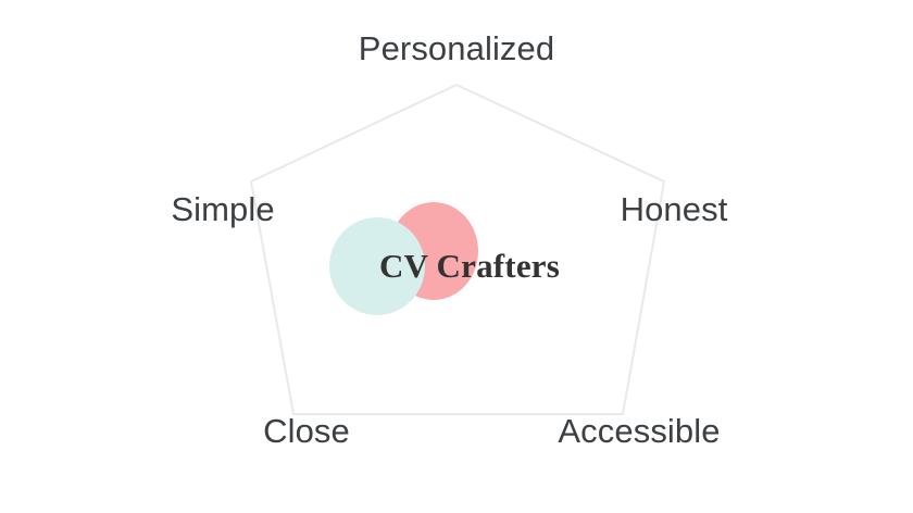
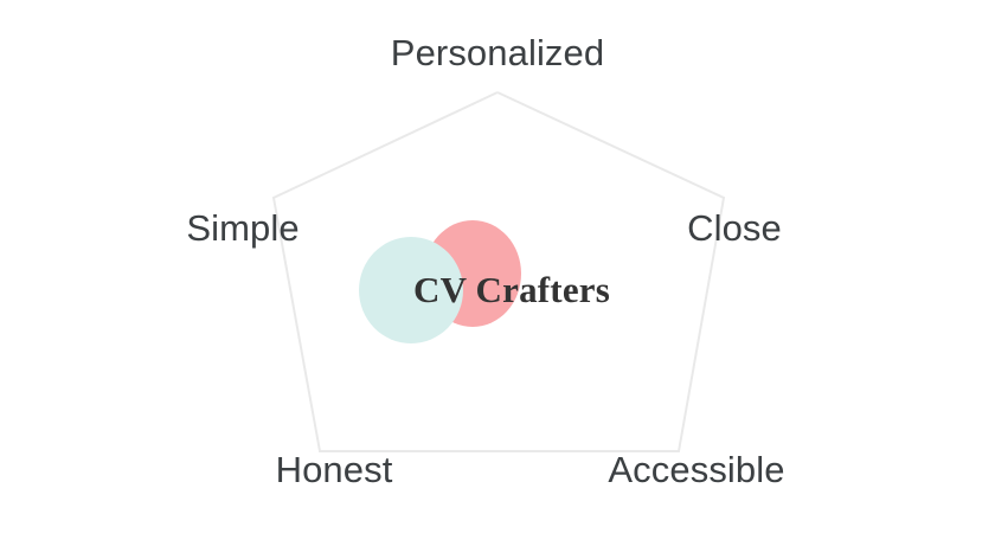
  CV Crafters
  Personalized
- Honest
+ Close
  Accessible
- Close
+ Honest
  Simple
